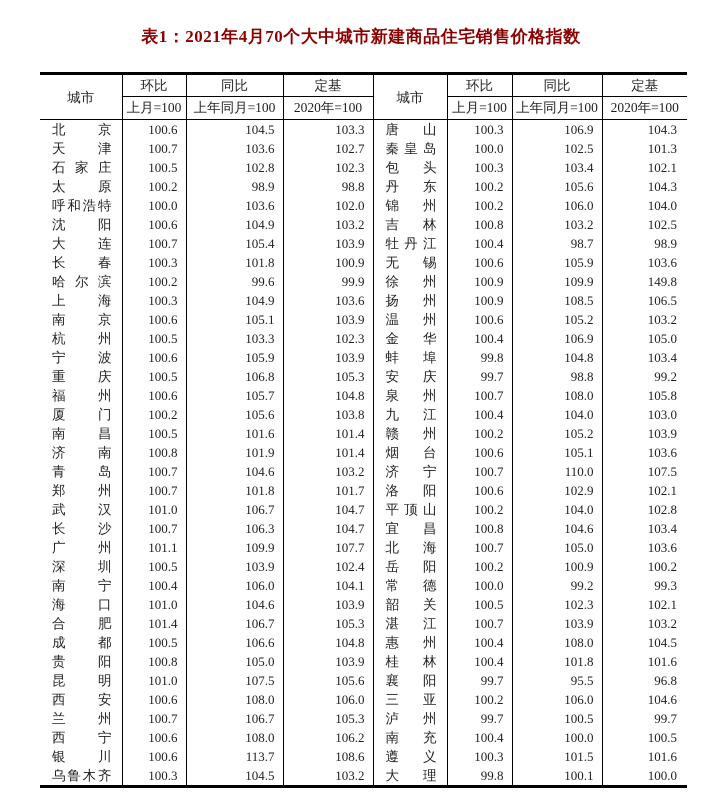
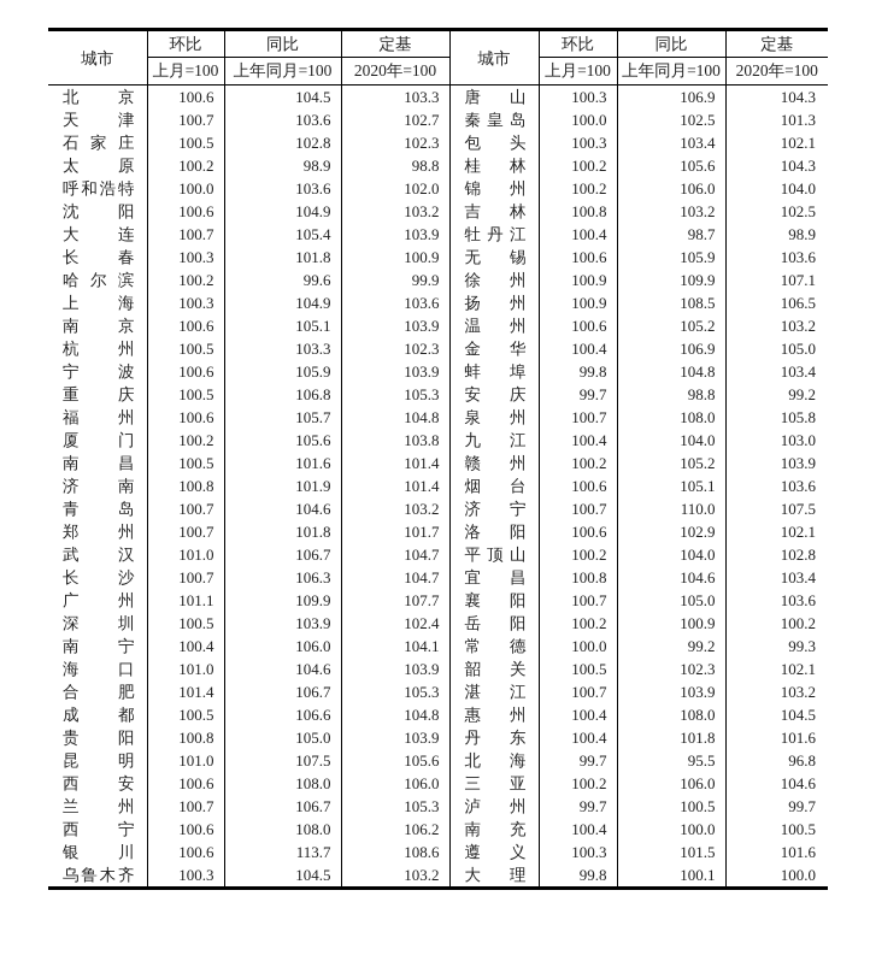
- 表1：2021年4月70个大中城市新建商品住宅销售价格指数
  城市	环比	同比	定基	城市	环比	同比	定基
  上月=100	上年同月=100	2020年=100	上月=100	上年同月=100	2020年=100
  北京	100.6	104.5	103.3	唐山	100.3	106.9	104.3
  天津	100.7	103.6	102.7	秦皇岛	100.0	102.5	101.3
  石家庄	100.5	102.8	102.3	包头	100.3	103.4	102.1
- 太原	100.2	98.9	98.8	丹东	100.2	105.6	104.3
+ 太原	100.2	98.9	98.8	桂林	100.2	105.6	104.3
  呼和浩特	100.0	103.6	102.0	锦州	100.2	106.0	104.0
  沈阳	100.6	104.9	103.2	吉林	100.8	103.2	102.5
  大连	100.7	105.4	103.9	牡丹江	100.4	98.7	98.9
  长春	100.3	101.8	100.9	无锡	100.6	105.9	103.6
- 哈尔滨	100.2	99.6	99.9	徐州	100.9	109.9	149.8
+ 哈尔滨	100.2	99.6	99.9	徐州	100.9	109.9	107.1
  上海	100.3	104.9	103.6	扬州	100.9	108.5	106.5
  南京	100.6	105.1	103.9	温州	100.6	105.2	103.2
  杭州	100.5	103.3	102.3	金华	100.4	106.9	105.0
  宁波	100.6	105.9	103.9	蚌埠	99.8	104.8	103.4
  重庆	100.5	106.8	105.3	安庆	99.7	98.8	99.2
  福州	100.6	105.7	104.8	泉州	100.7	108.0	105.8
  厦门	100.2	105.6	103.8	九江	100.4	104.0	103.0
  南昌	100.5	101.6	101.4	赣州	100.2	105.2	103.9
  济南	100.8	101.9	101.4	烟台	100.6	105.1	103.6
  青岛	100.7	104.6	103.2	济宁	100.7	110.0	107.5
  郑州	100.7	101.8	101.7	洛阳	100.6	102.9	102.1
  武汉	101.0	106.7	104.7	平顶山	100.2	104.0	102.8
  长沙	100.7	106.3	104.7	宜昌	100.8	104.6	103.4
- 广州	101.1	109.9	107.7	北海	100.7	105.0	103.6
+ 广州	101.1	109.9	107.7	襄阳	100.7	105.0	103.6
  深圳	100.5	103.9	102.4	岳阳	100.2	100.9	100.2
  南宁	100.4	106.0	104.1	常德	100.0	99.2	99.3
  海口	101.0	104.6	103.9	韶关	100.5	102.3	102.1
  合肥	101.4	106.7	105.3	湛江	100.7	103.9	103.2
  成都	100.5	106.6	104.8	惠州	100.4	108.0	104.5
- 贵阳	100.8	105.0	103.9	桂林	100.4	101.8	101.6
+ 贵阳	100.8	105.0	103.9	丹东	100.4	101.8	101.6
- 昆明	101.0	107.5	105.6	襄阳	99.7	95.5	96.8
+ 昆明	101.0	107.5	105.6	北海	99.7	95.5	96.8
  西安	100.6	108.0	106.0	三亚	100.2	106.0	104.6
  兰州	100.7	106.7	105.3	泸州	99.7	100.5	99.7
  西宁	100.6	108.0	106.2	南充	100.4	100.0	100.5
  银川	100.6	113.7	108.6	遵义	100.3	101.5	101.6
  乌鲁木齐	100.3	104.5	103.2	大理	99.8	100.1	100.0
